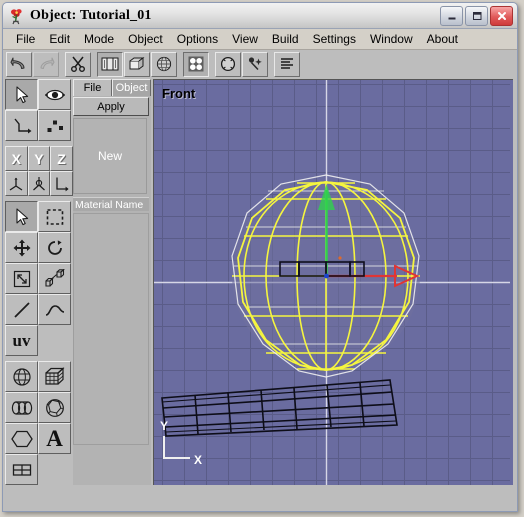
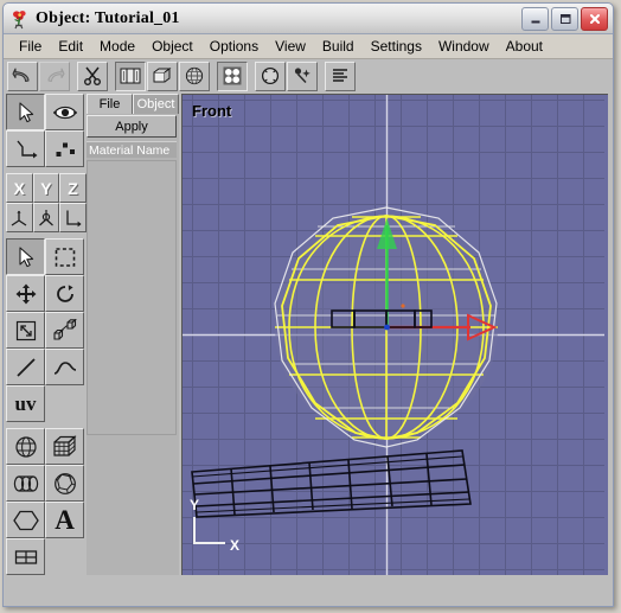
  Object: Tutorial_01
  File
  Edit
  Mode
  Object
  Options
  View
  Build
  Settings
  Window
  About
  X
  Y
  Z
  uv
  A
  File
  Object
  Apply
- New
  Material Name
  Front
  Y
  X
